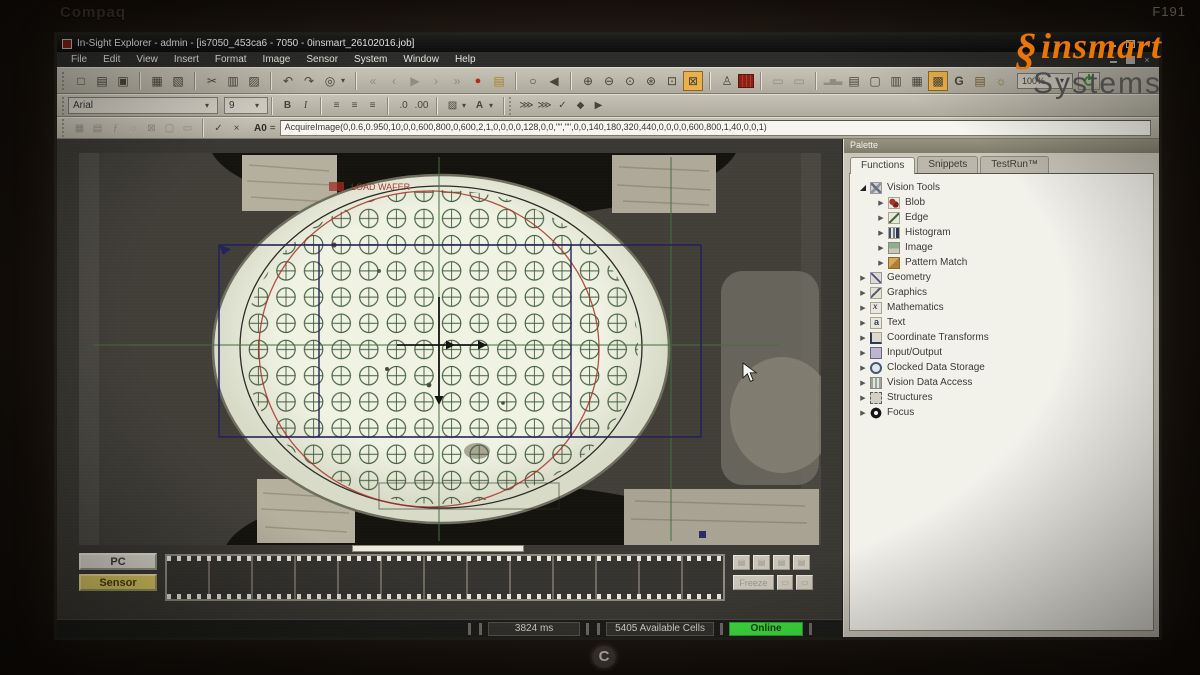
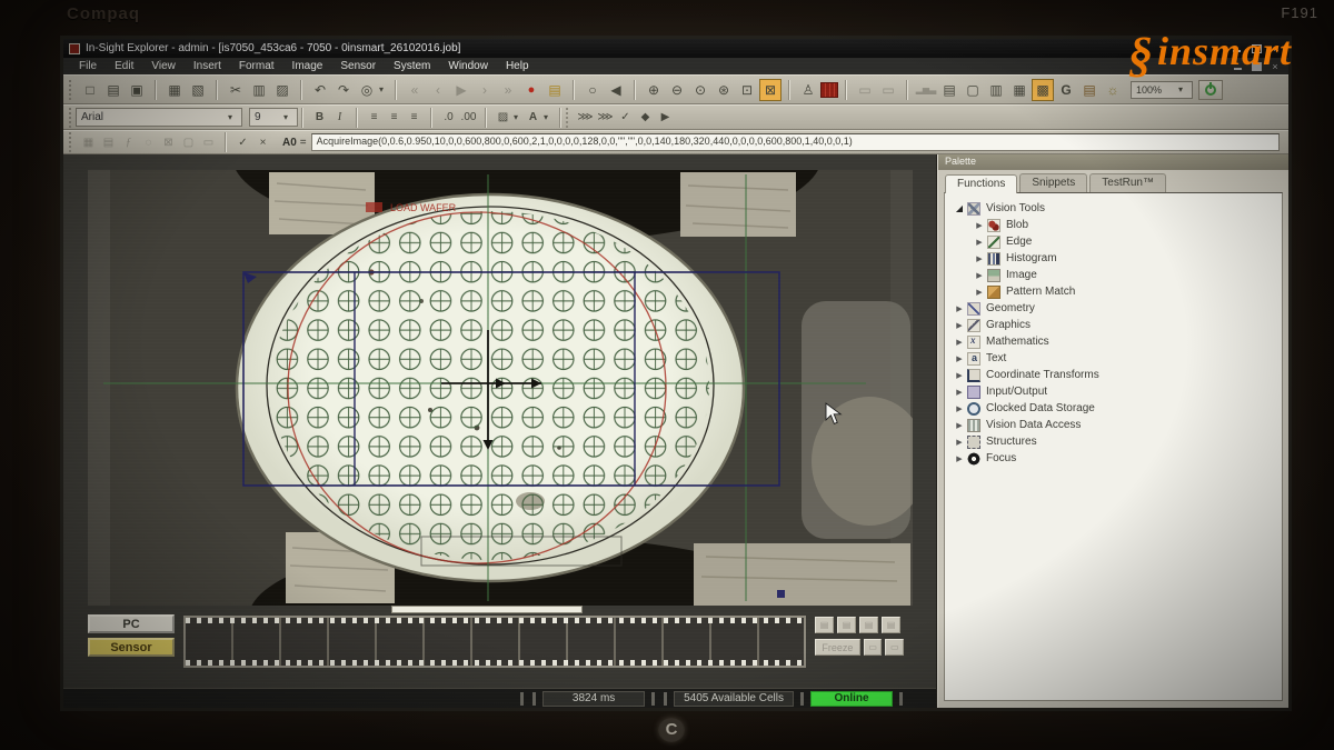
  §insmart
- Systems
